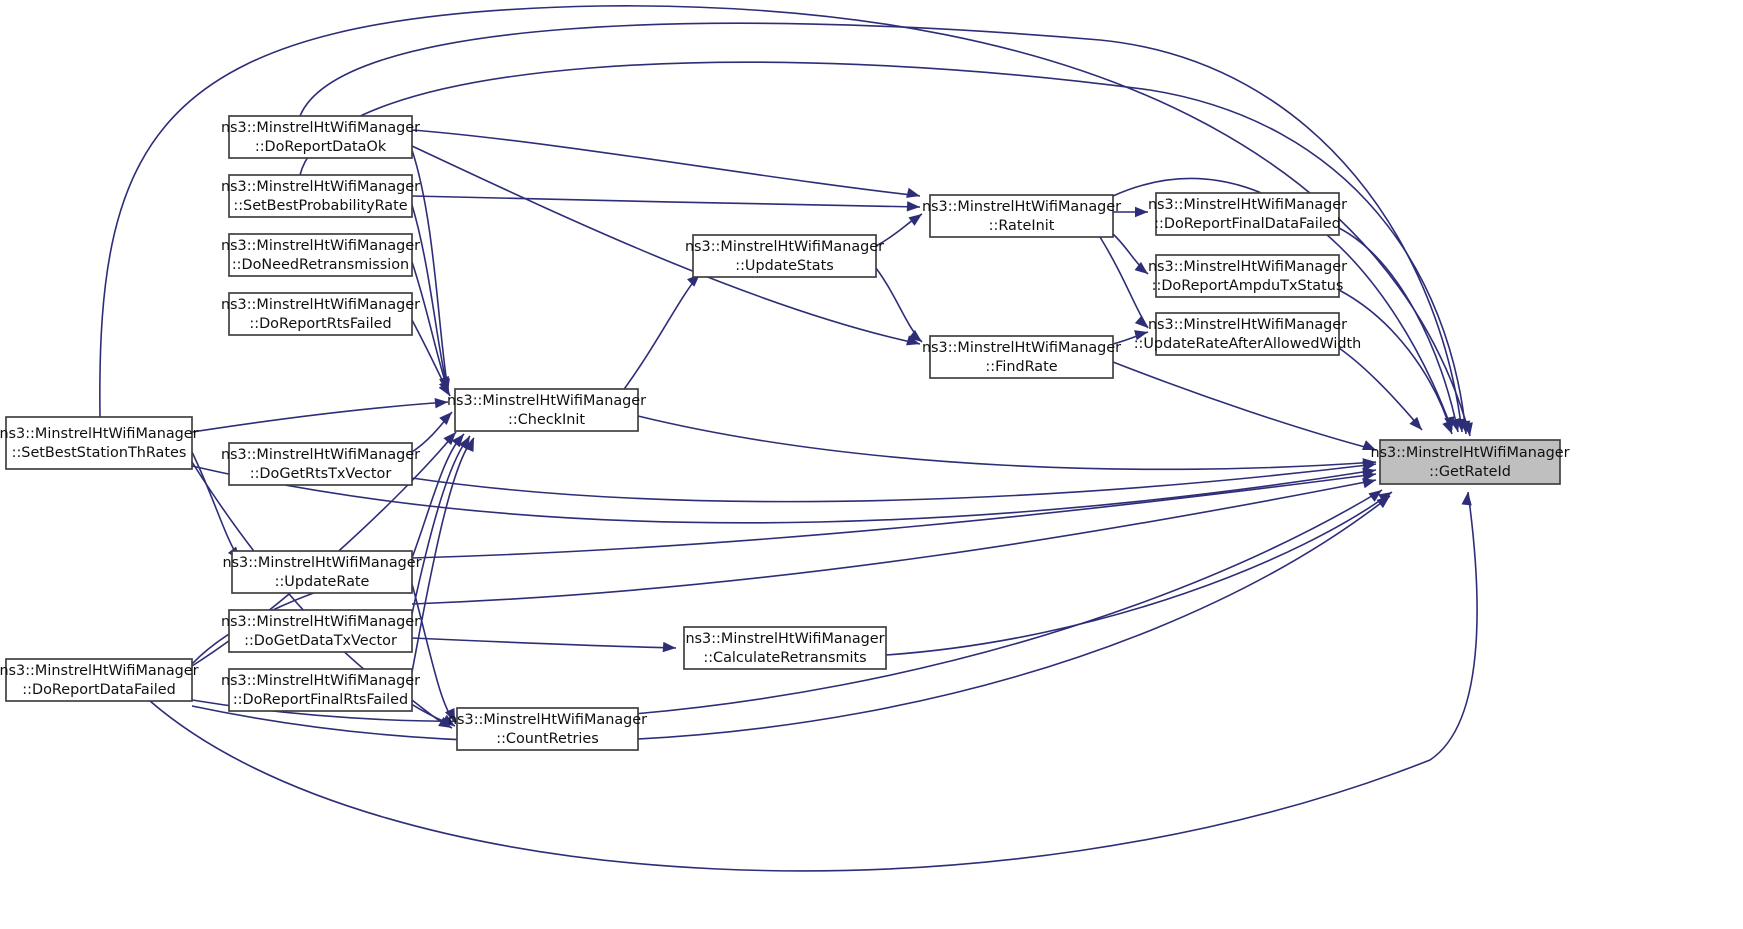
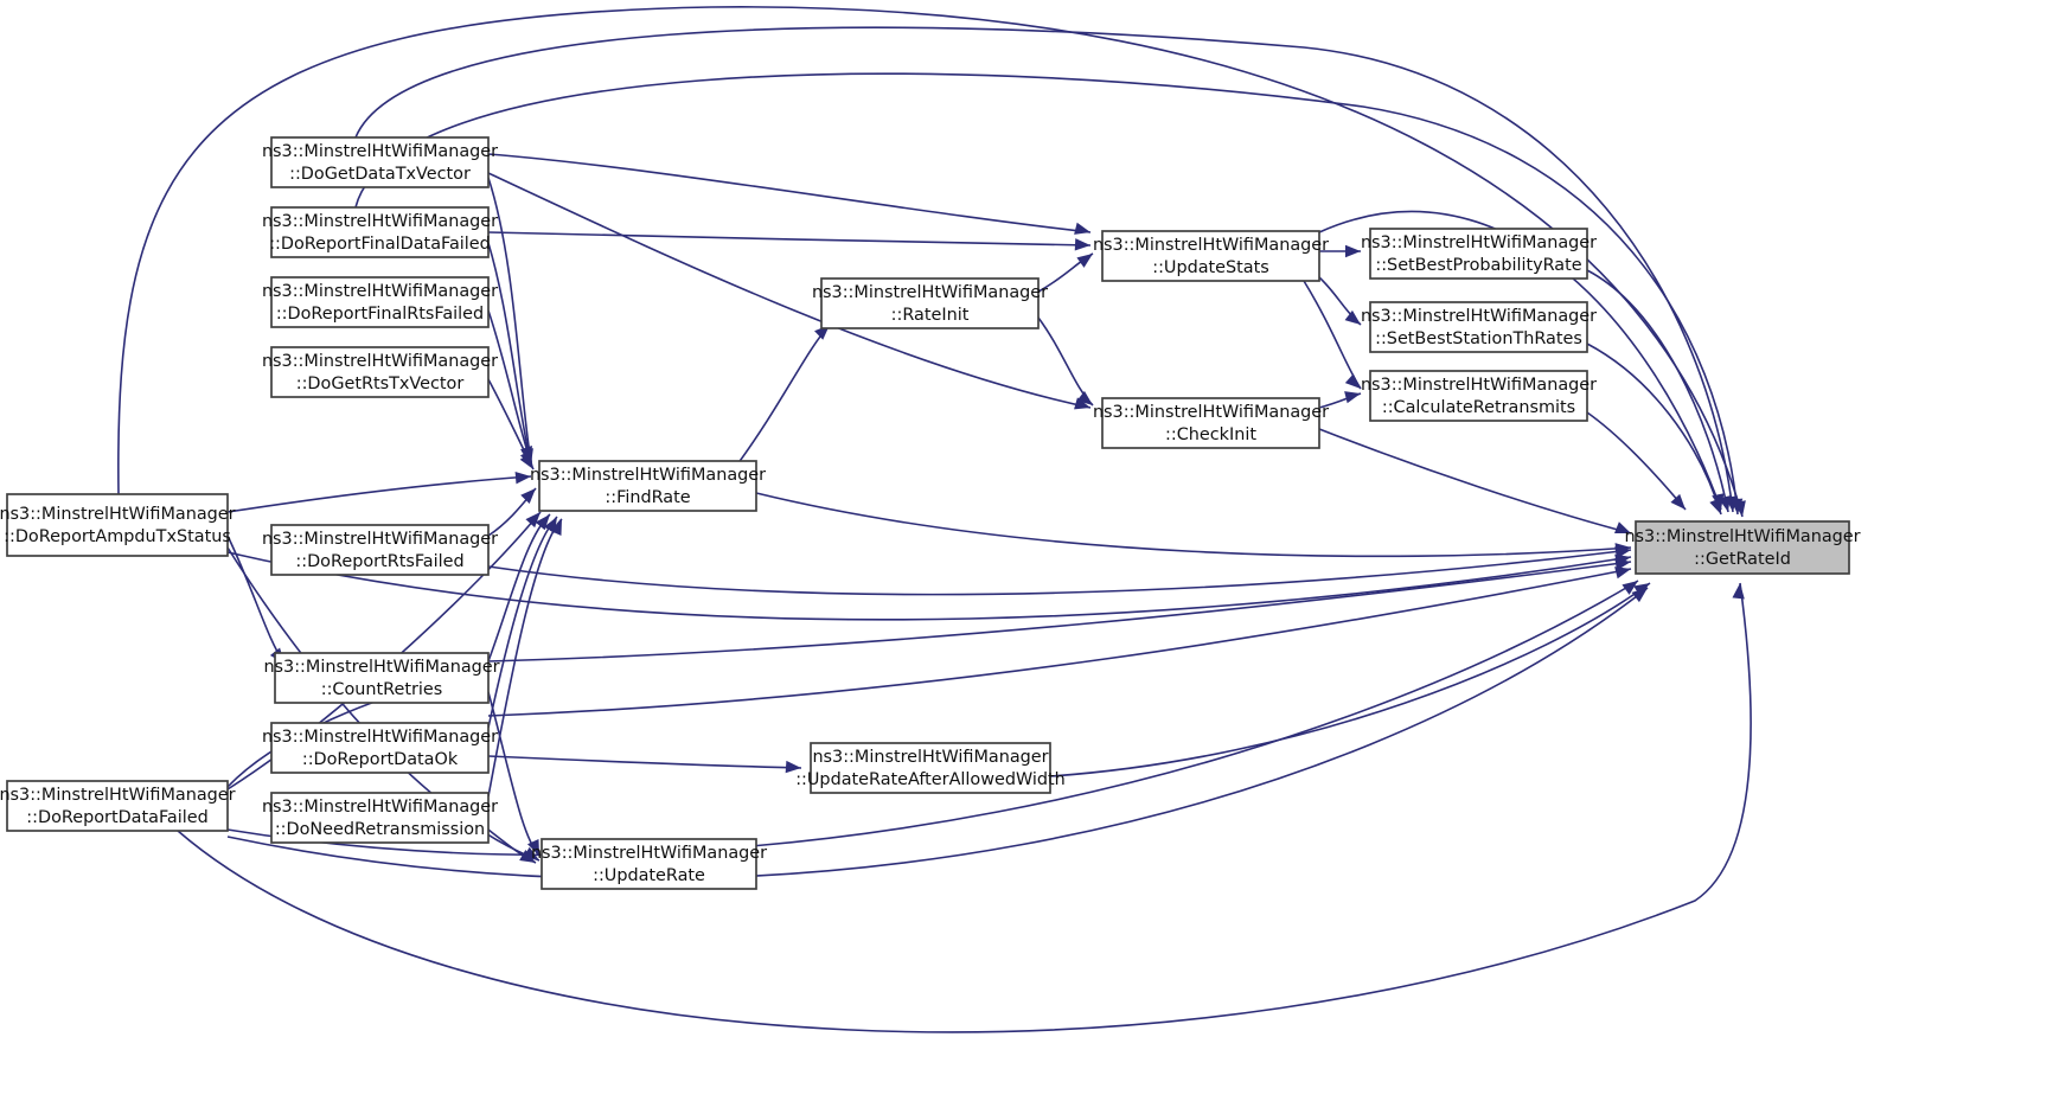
  ns3::MinstrelHtWifiManager
- ::SetBestStationThRates
+ ::DoReportAmpduTxStatus
  ns3::MinstrelHtWifiManager
- ::DoReportDataOk
+ ::DoGetDataTxVector
  ns3::MinstrelHtWifiManager
- ::SetBestProbabilityRate
+ ::DoReportFinalDataFailed
  ns3::MinstrelHtWifiManager
- ::DoNeedRetransmission
+ ::DoReportFinalRtsFailed
  ns3::MinstrelHtWifiManager
- ::DoReportRtsFailed
+ ::DoGetRtsTxVector
  ns3::MinstrelHtWifiManager
- ::DoGetRtsTxVector
+ ::DoReportRtsFailed
  ns3::MinstrelHtWifiManager
- ::UpdateRate
+ ::CountRetries
  ns3::MinstrelHtWifiManager
- ::DoGetDataTxVector
+ ::DoReportDataOk
  ns3::MinstrelHtWifiManager
- ::DoReportFinalRtsFailed
+ ::DoNeedRetransmission
  ns3::MinstrelHtWifiManager
  ::DoReportDataFailed
  ns3::MinstrelHtWifiManager
- ::CheckInit
+ ::FindRate
  ns3::MinstrelHtWifiManager
- ::CountRetries
+ ::UpdateRate
  ns3::MinstrelHtWifiManager
- ::UpdateStats
+ ::RateInit
  ns3::MinstrelHtWifiManager
- ::CalculateRetransmits
+ ::UpdateRateAfterAllowedWidth
  ns3::MinstrelHtWifiManager
- ::RateInit
+ ::UpdateStats
  ns3::MinstrelHtWifiManager
- ::FindRate
+ ::CheckInit
  ns3::MinstrelHtWifiManager
- ::DoReportFinalDataFailed
+ ::SetBestProbabilityRate
  ns3::MinstrelHtWifiManager
- ::DoReportAmpduTxStatus
+ ::SetBestStationThRates
  ns3::MinstrelHtWifiManager
- ::UpdateRateAfterAllowedWidth
+ ::CalculateRetransmits
  ns3::MinstrelHtWifiManager
  ::GetRateId
